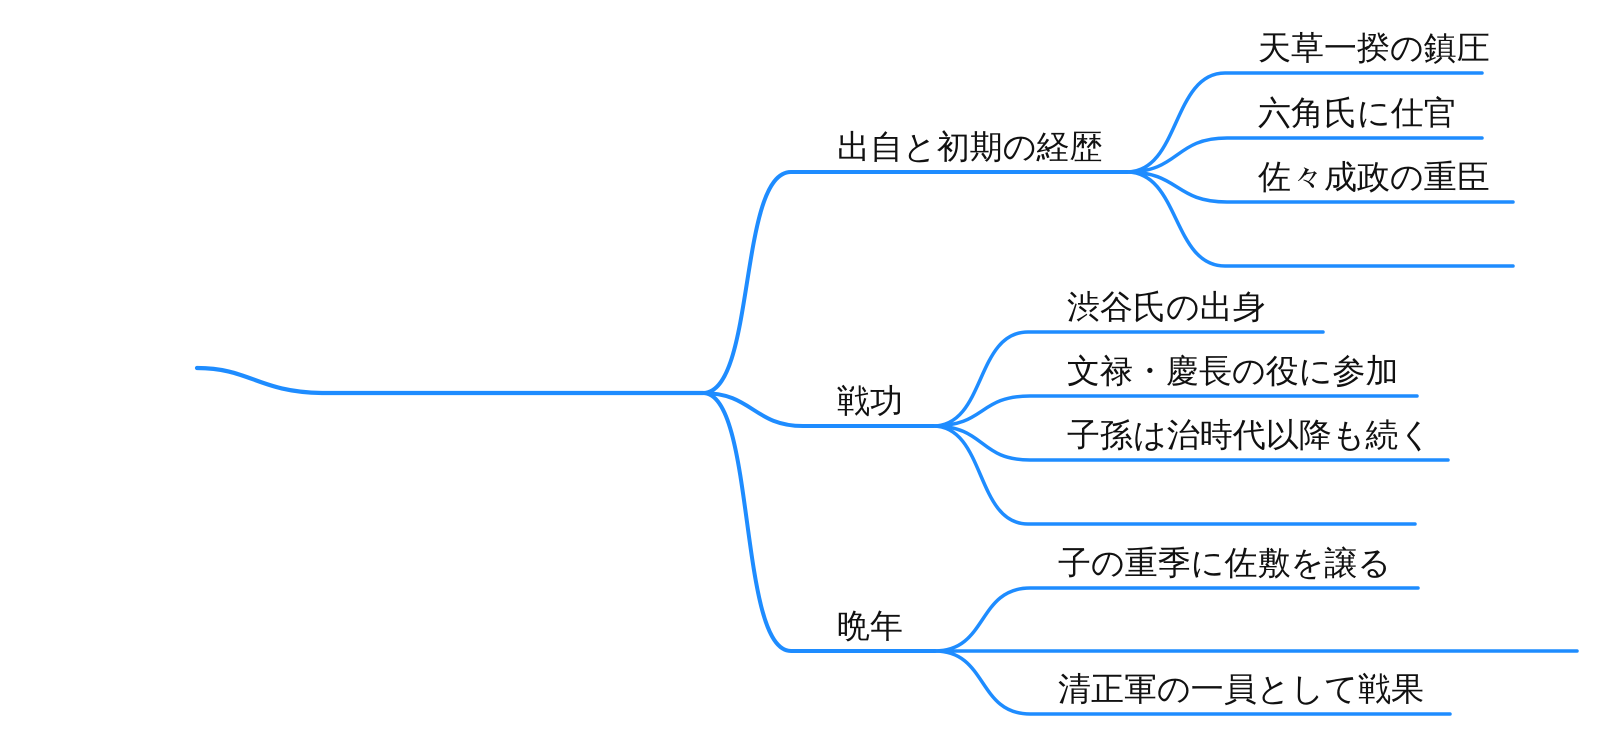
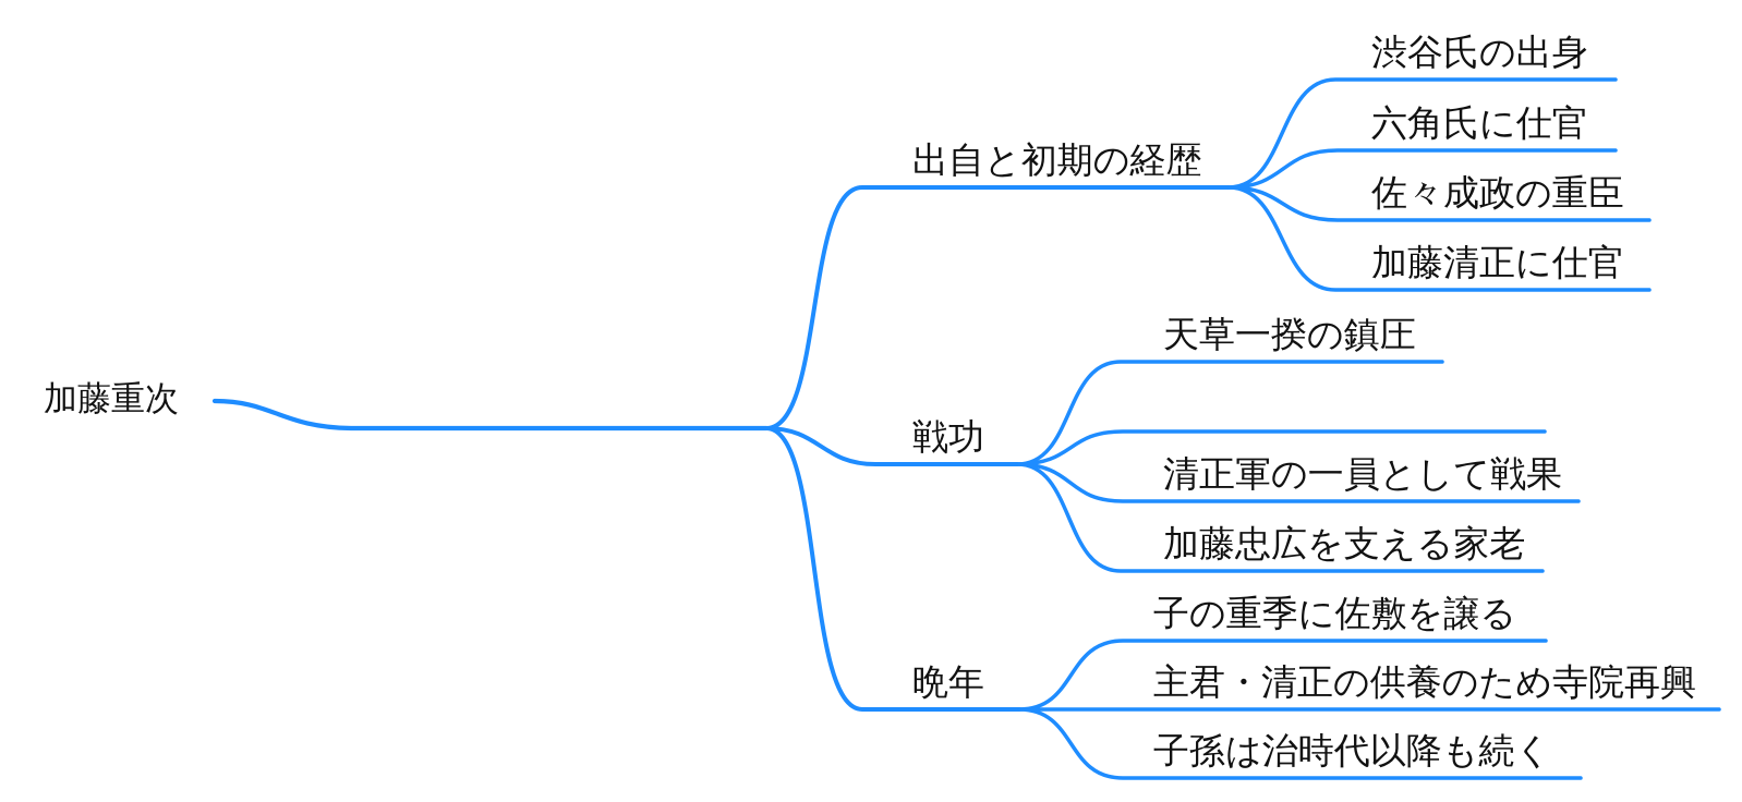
+ 加藤重次
  出自と初期の経歴
- 天草一揆の鎮圧
+ 渋谷氏の出身
  六角氏に仕官
  佐々成政の重臣
+ 加藤清正に仕官
  戦功
- 渋谷氏の出身
+ 天草一揆の鎮圧
- 文禄・慶長の役に参加
- 子孫は治時代以降も続く
+ 清正軍の一員として戦果
+ 加藤忠広を支える家老
  晩年
  子の重季に佐敷を譲る
+ 主君・清正の供養のため寺院再興
- 清正軍の一員として戦果
+ 子孫は治時代以降も続く
